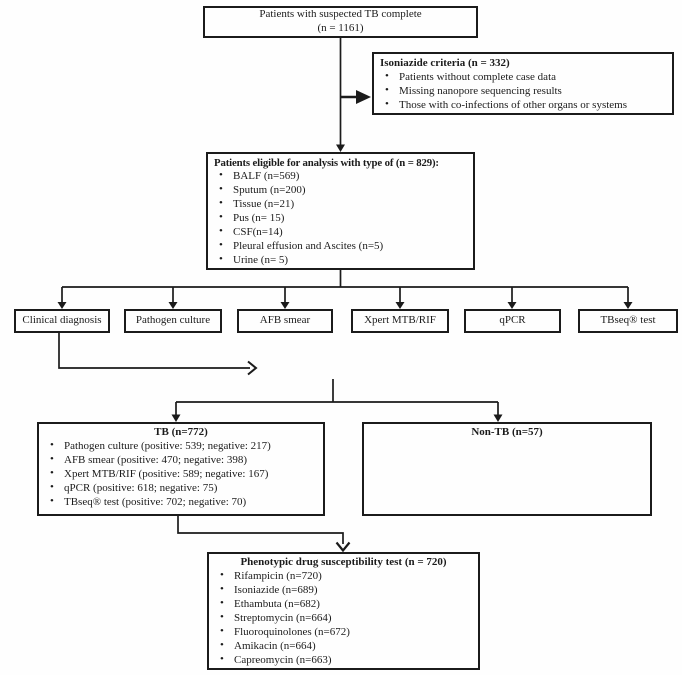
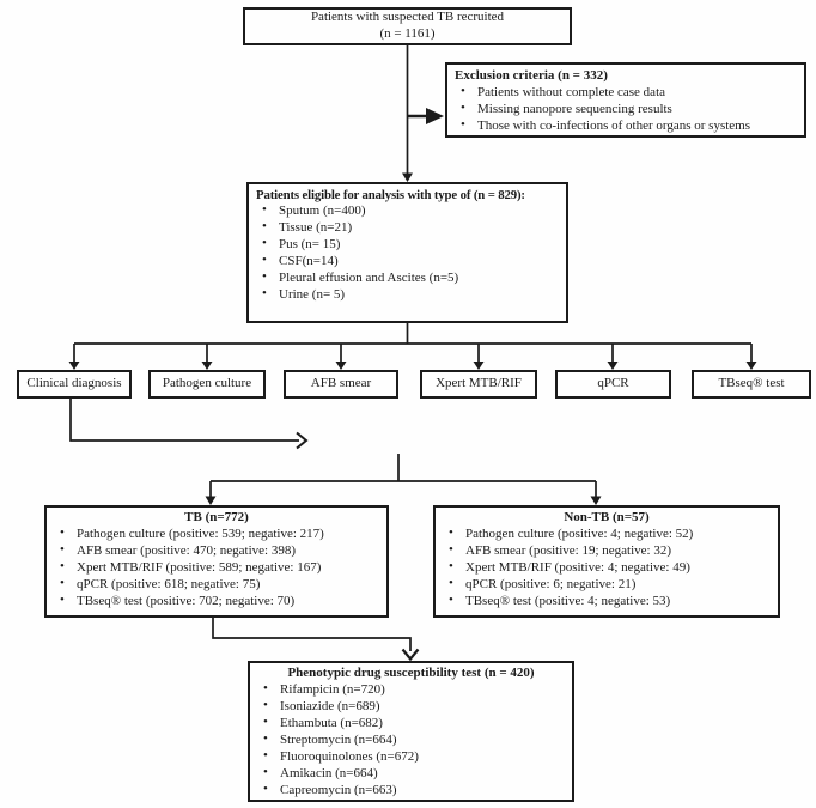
- Patients with suspected TB complete
+ Patients with suspected TB recruited
  (n = 1161)
- Isoniazide criteria (n = 332)
+ Exclusion criteria (n = 332)
  Patients without complete case data
  Missing nanopore sequencing results
  Those with co-infections of other organs or systems
  Patients eligible for analysis with type of (n = 829):
- BALF (n=569)
- Sputum (n=200)
+ Sputum (n=400)
  Tissue (n=21)
  Pus (n= 15)
  CSF(n=14)
  Pleural effusion and Ascites (n=5)
  Urine (n= 5)
  Clinical diagnosis
  Pathogen culture
  AFB smear
  Xpert MTB/RIF
  qPCR
  TBseq® test
  TB (n=772)
  Pathogen culture (positive: 539; negative: 217)
  AFB smear (positive: 470; negative: 398)
  Xpert MTB/RIF (positive: 589; negative: 167)
  qPCR (positive: 618; negative: 75)
  TBseq® test (positive: 702; negative: 70)
  Non-TB (n=57)
+ Pathogen culture (positive: 4; negative: 52)
+ AFB smear (positive: 19; negative: 32)
+ Xpert MTB/RIF (positive: 4; negative: 49)
+ qPCR (positive: 6; negative: 21)
+ TBseq® test (positive: 4; negative: 53)
- Phenotypic drug susceptibility test (n = 720)
+ Phenotypic drug susceptibility test (n = 420)
  Rifampicin (n=720)
  Isoniazide (n=689)
  Ethambuta (n=682)
  Streptomycin (n=664)
  Fluoroquinolones (n=672)
  Amikacin (n=664)
  Capreomycin (n=663)
